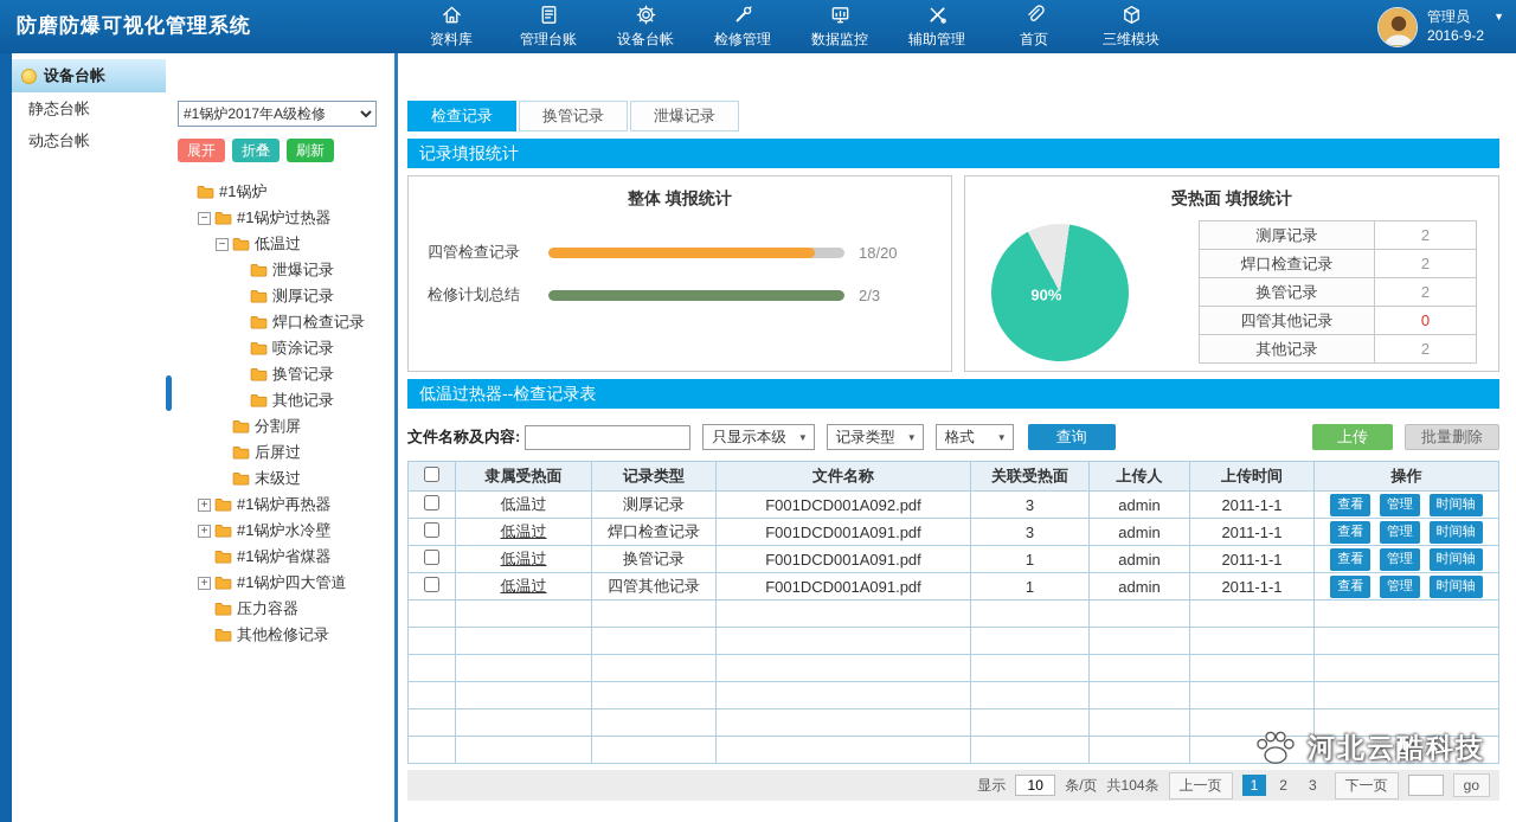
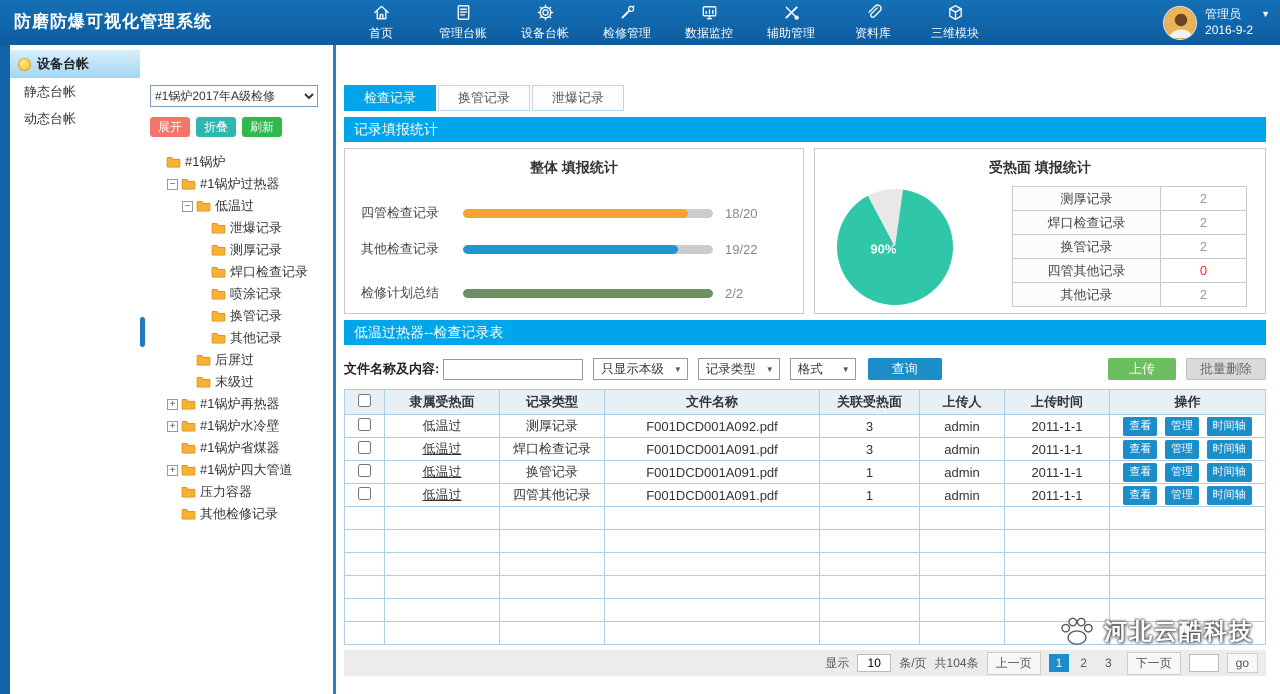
  防磨防爆可视化管理系统
- 资料库
+ 首页
  管理台账
  设备台帐
  检修管理
  数据监控
  辅助管理
- 首页
+ 资料库
  三维模块
  管理员
  2016-9-2
  ▼
  设备台帐
  静态台帐
  动态台帐
  #1锅炉2017年A级检修
  展开
  折叠
  刷新
  #1锅炉
  −
  #1锅炉过热器
  −
  低温过
  泄爆记录
  测厚记录
  焊口检查记录
  喷涂记录
  换管记录
  其他记录
- 分割屏
  后屏过
  末级过
  +
  #1锅炉再热器
  +
  #1锅炉水冷壁
  #1锅炉省煤器
  +
  #1锅炉四大管道
  压力容器
  其他检修记录
  检查记录
  换管记录
  泄爆记录
  记录填报统计
  整体 填报统计
  四管检查记录
  18/20
+ 其他检查记录
+ 19/22
  检修计划总结
- 2/3
+ 2/2
  受热面 填报统计
  90%
  测厚记录	2
  焊口检查记录	2
  换管记录	2
  四管其他记录	0
  其他记录	2
  低温过热器--检查记录表
  文件名称及内容:
  只显示本级
  ▼
  记录类型
  ▼
  格式
  ▼
  查询
  上传
  批量删除
  	隶属受热面	记录类型	文件名称	关联受热面	上传人	上传时间	操作
  	低温过	测厚记录	F001DCD001A092.pdf	3	admin	2011-1-1	查看 管理 时间轴
  	低温过	焊口检查记录	F001DCD001A091.pdf	3	admin	2011-1-1	查看 管理 时间轴
  	低温过	换管记录	F001DCD001A091.pdf	1	admin	2011-1-1	查看 管理 时间轴
  	低温过	四管其他记录	F001DCD001A091.pdf	1	admin	2011-1-1	查看 管理 时间轴
  显示
  10
  条/页
  共104条
  上一页
  1
  2
  3
  下一页
  go
  河北云酷科技
